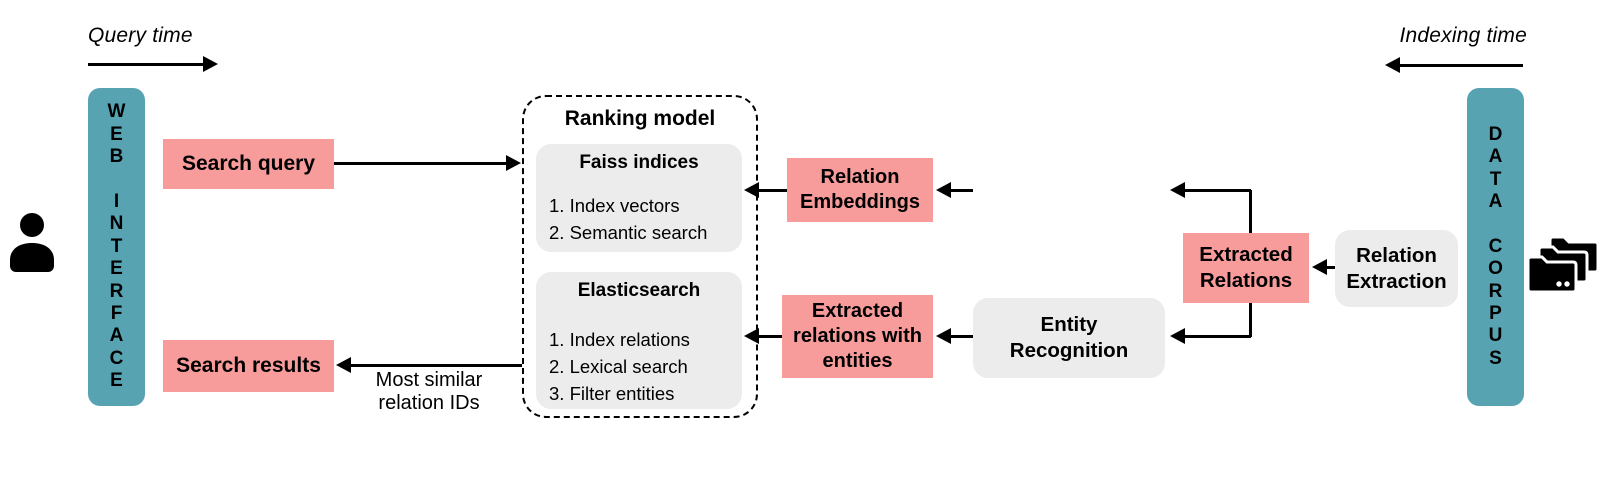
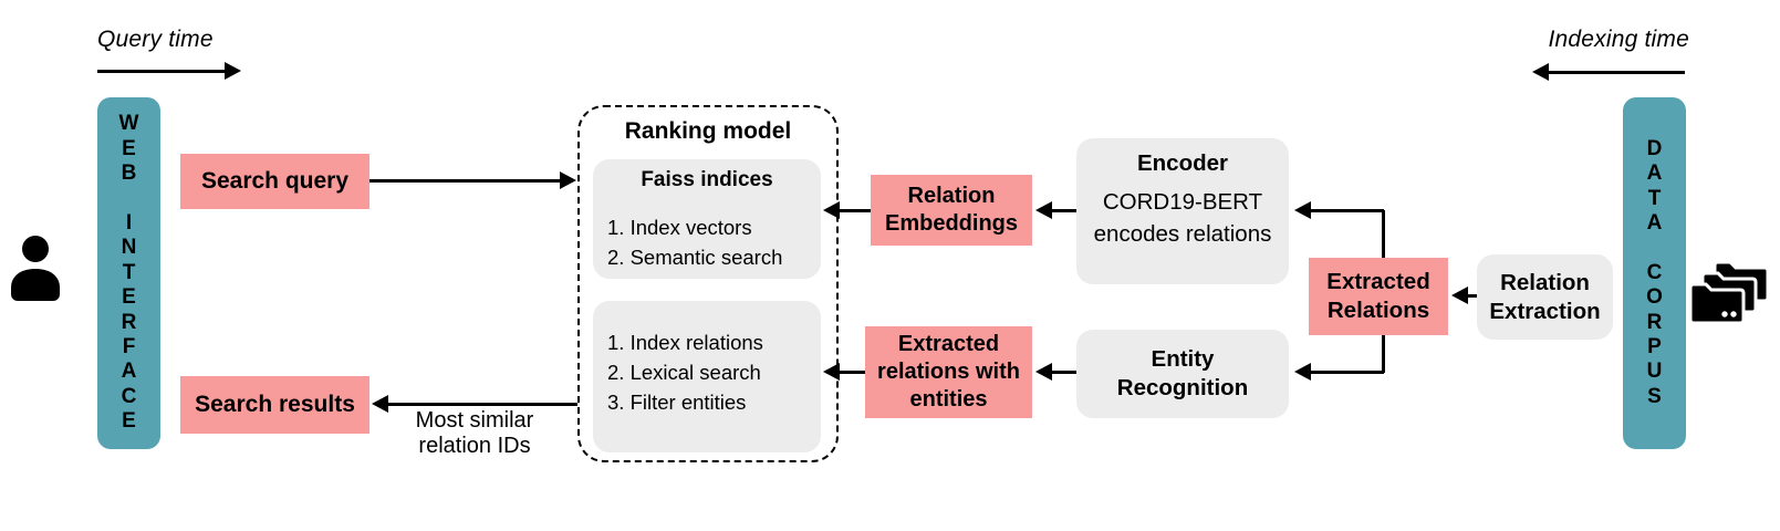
  Query time
  W
  E
  B
  I
  N
  T
  E
  R
  F
  A
  C
  E
  Search query
  Search results
  Most similar
  relation IDs
  Ranking model
  Faiss indices
  1. Index vectors
  2. Semantic search
- Elasticsearch
  1. Index relations
  2. Lexical search
  3. Filter entities
  Relation
  Embeddings
+ Encoder
+ CORD19-BERT
+ encodes relations
  Extracted
  relations with
  entities
  Entity
  Recognition
  Extracted
  Relations
  Relation
  Extraction
  D
  A
  T
  A
  C
  O
  R
  P
  U
  S
  Indexing time
